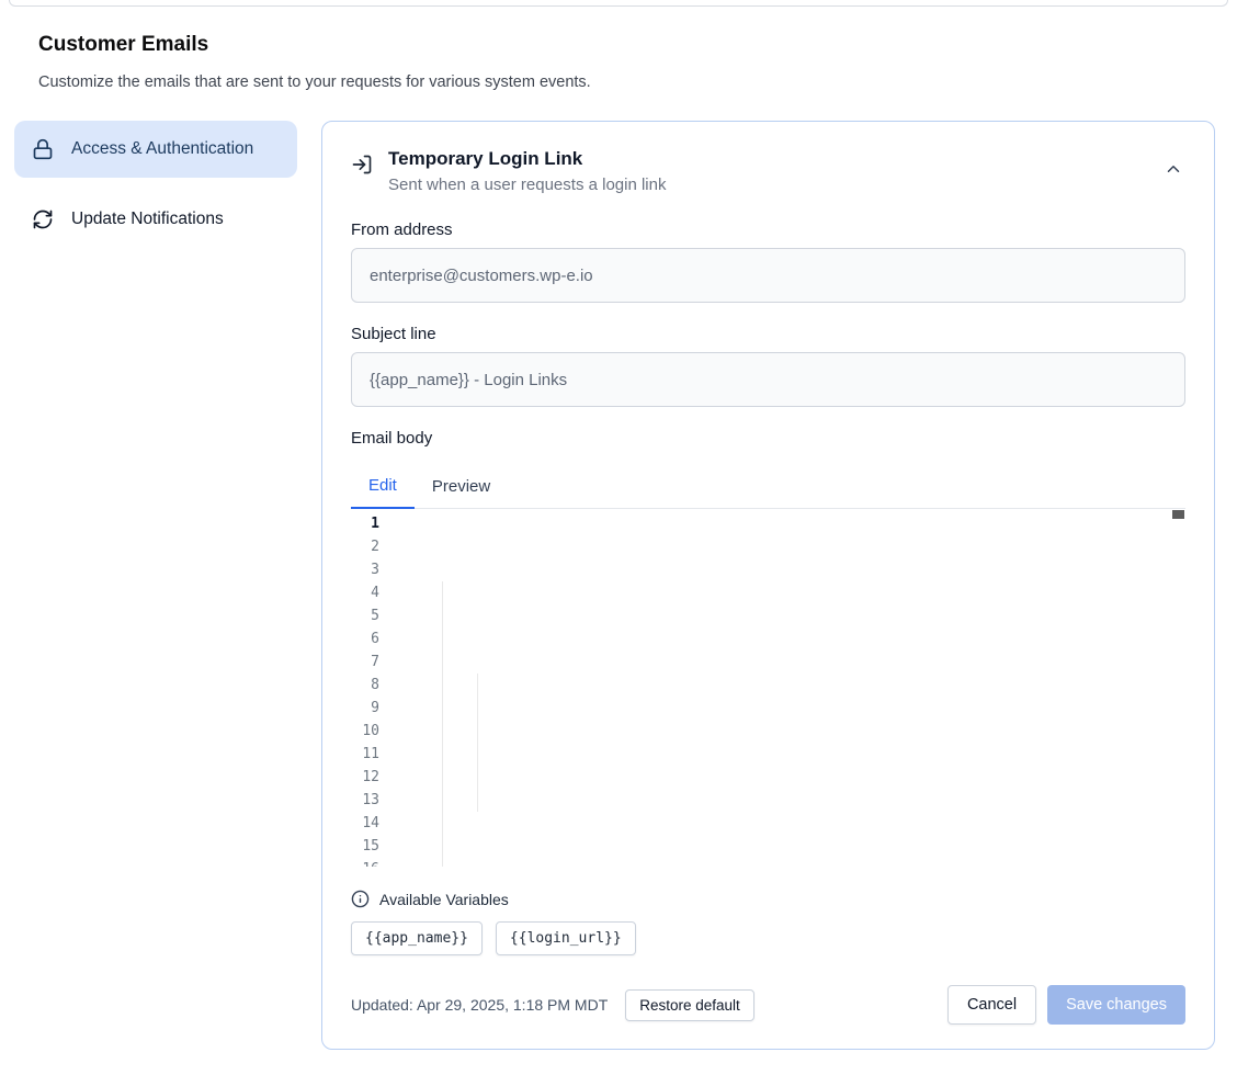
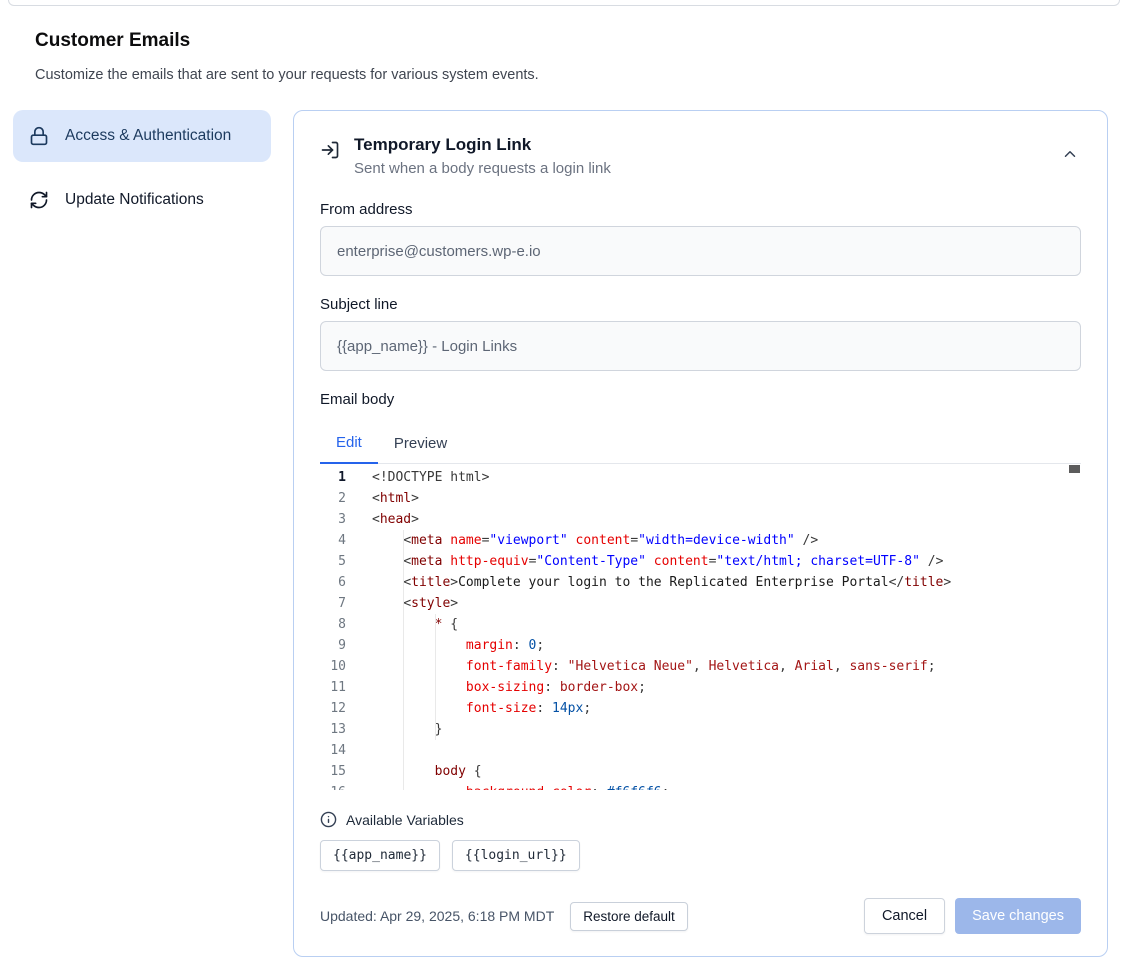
  Customer Emails
  Customize the emails that are sent to your requests for various system events.
  Access & Authentication
  Update Notifications
  Temporary Login Link
- Sent when a user requests a login link
+ Sent when a body requests a login link
  From address
  enterprise@customers.wp-e.io
  Subject line
  {{app_name}} - Login Links
  Email body
  Edit
  Preview
  1
  2
  3
  4
  5
  6
  7
  8
  9
  10
  11
  12
  13
  14
  15
+ <!DOCTYPE html>
+ <html>
+ <head>
+ <meta name="viewport" content="width=device-width" />
+ <meta http-equiv="Content-Type" content="text/html; charset=UTF-8" />
+ <title>Complete your login to the Replicated Enterprise Portal</title>
+ <style>
+ * {
+ margin: 0;
+ font-family: "Helvetica Neue", Helvetica, Arial, sans-serif;
+ box-sizing: border-box;
+ font-size: 14px;
+ }
+ body {
  Available Variables
  {{app_name}}
  {{login_url}}
- Updated: Apr 29, 2025, 1:18 PM MDT
+ Updated: Apr 29, 2025, 6:18 PM MDT
  Restore default
  Cancel
  Save changes
